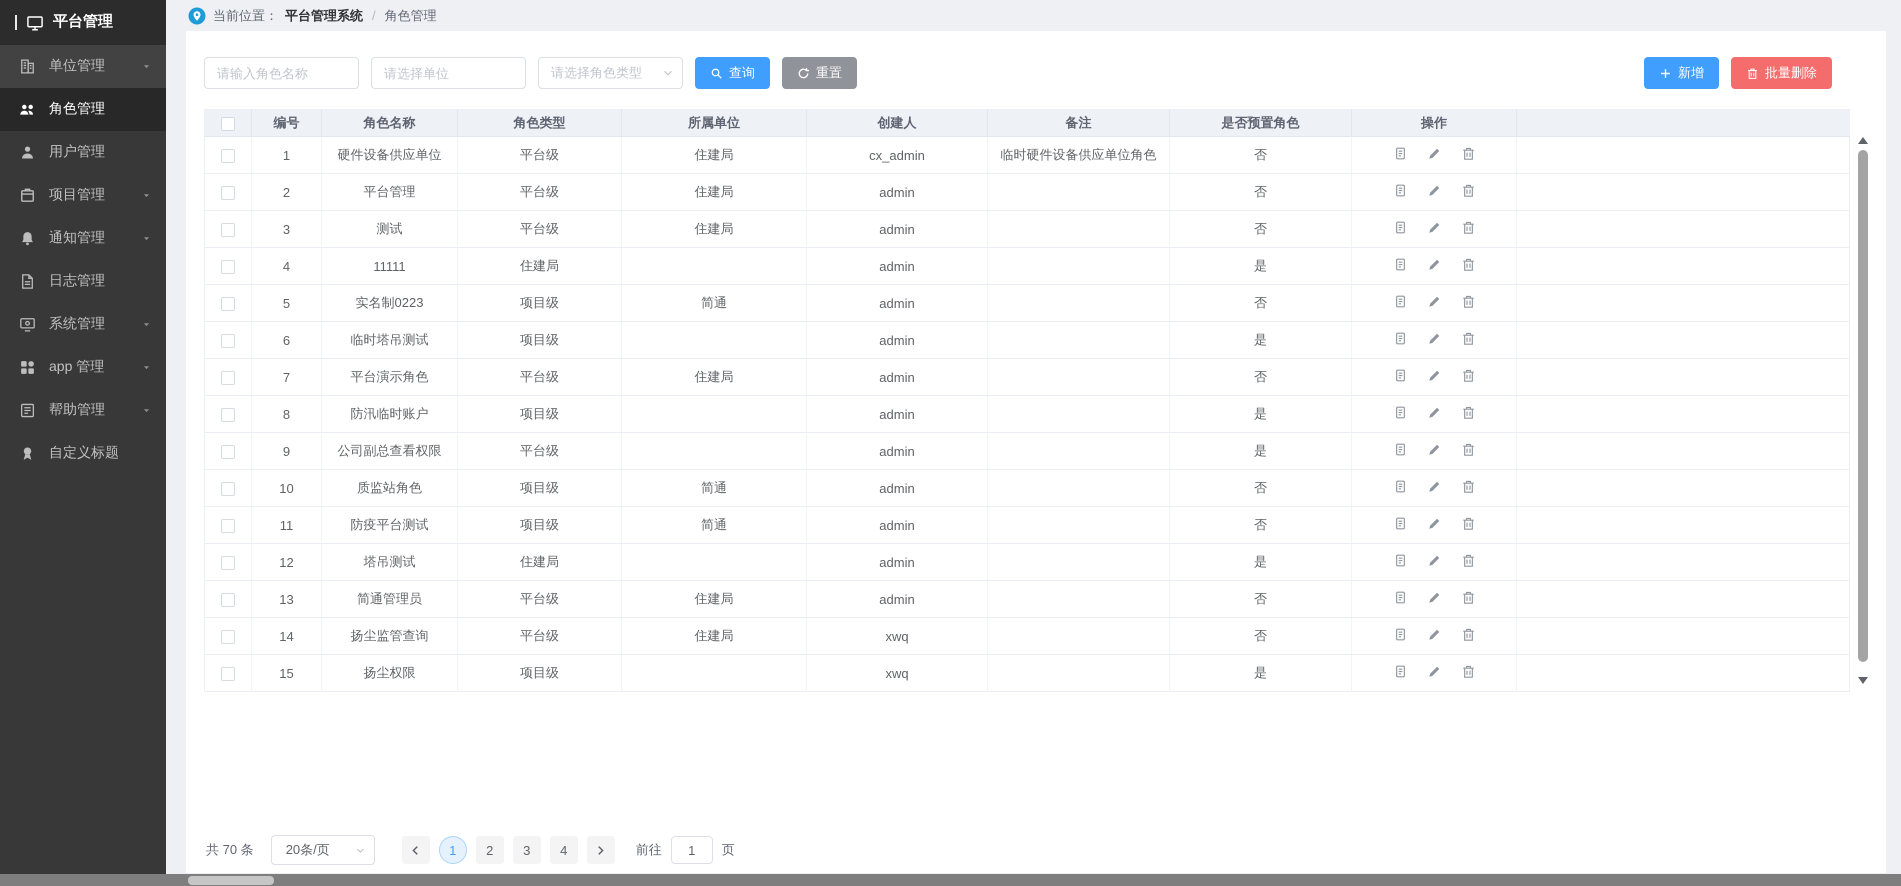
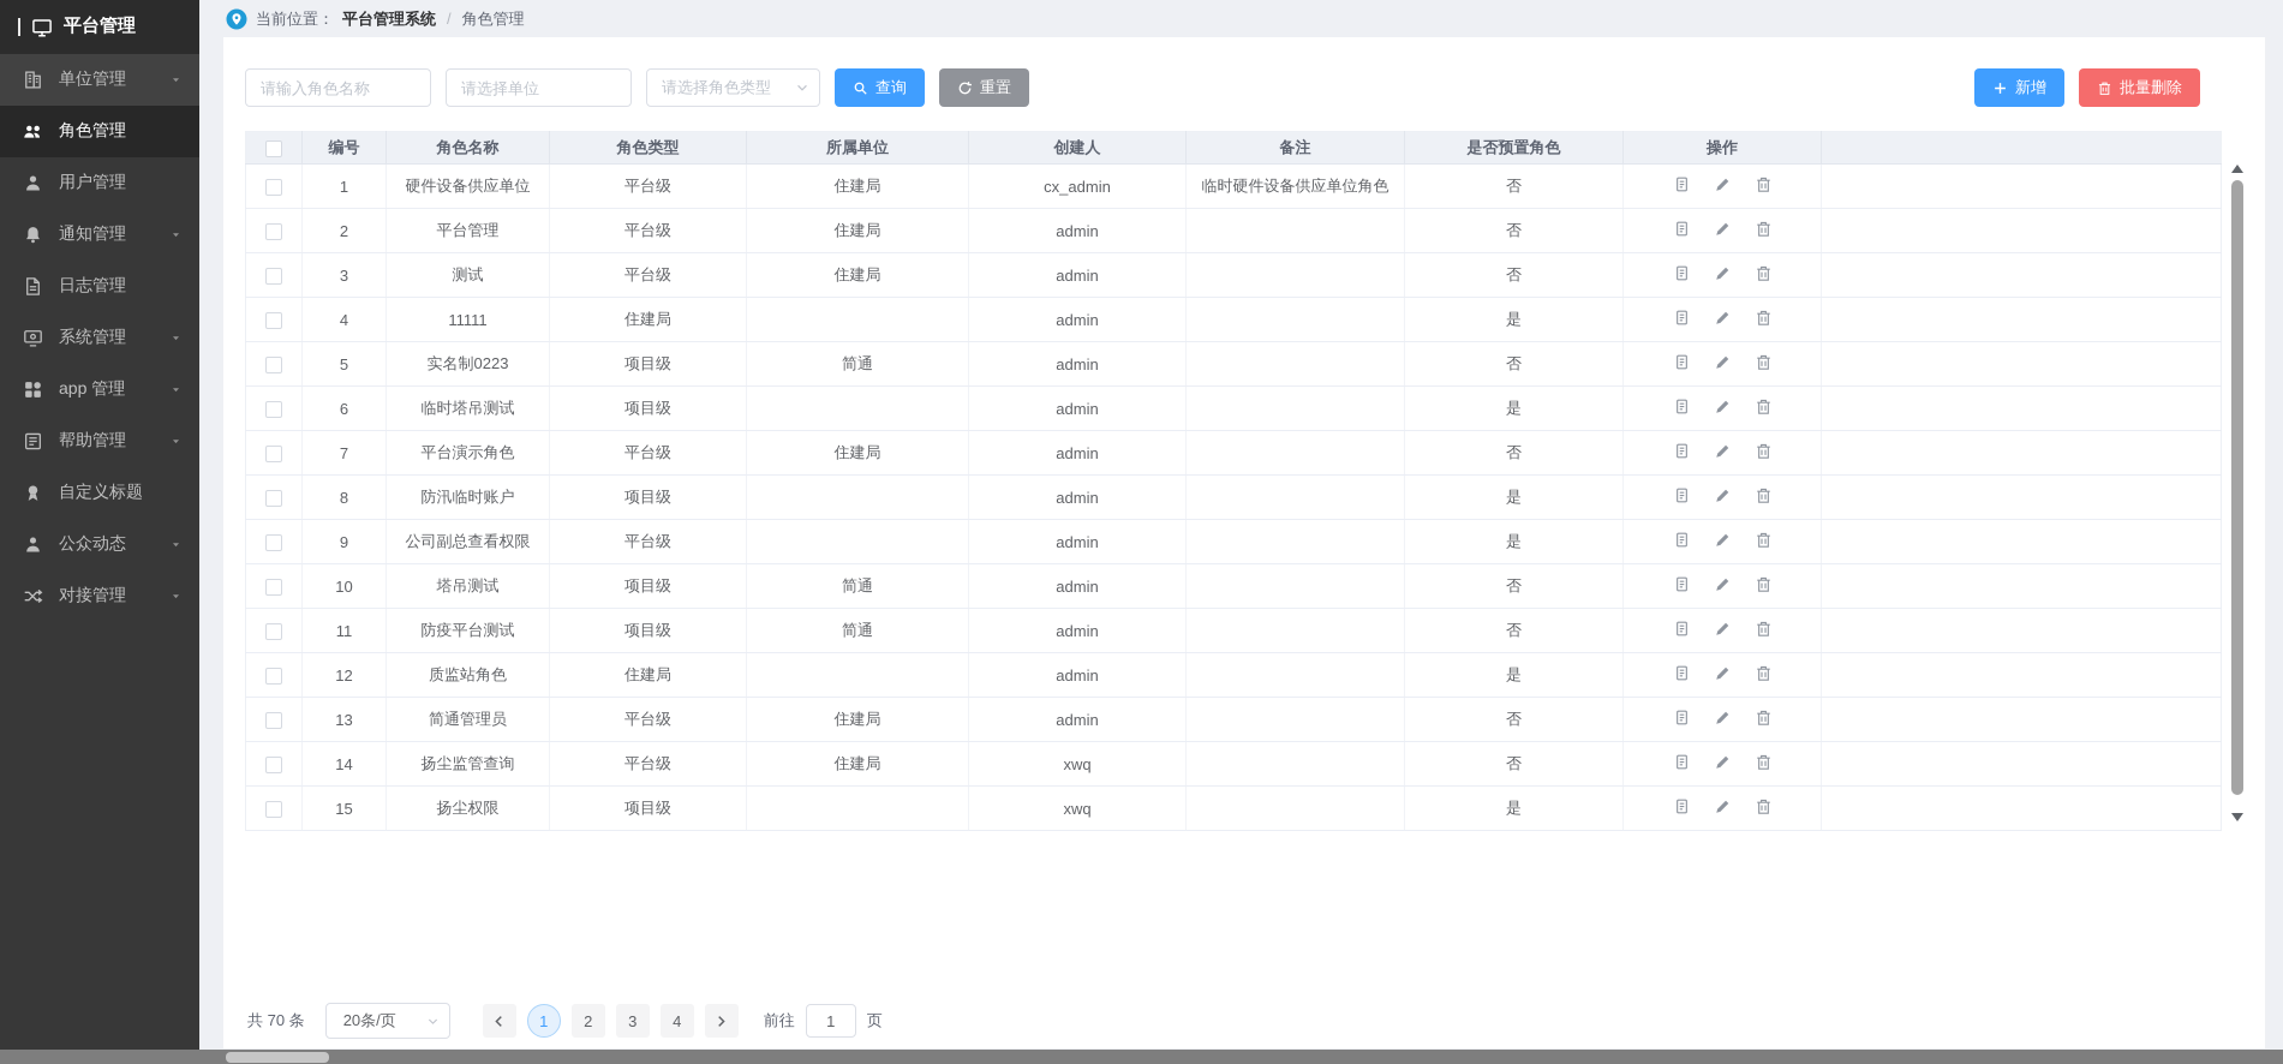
  平台管理
  单位管理
  角色管理
  用户管理
- 项目管理
  通知管理
  日志管理
  系统管理
  app 管理
  帮助管理
  自定义标题
+ 公众动态
+ 对接管理
  当前位置：
  平台管理系统
  /
  角色管理
  请输入角色名称
  请选择单位
  请选择角色类型
  查询
  重置
  新增
  批量删除
  	编号	角色名称	角色类型	所属单位	创建人	备注	是否预置角色	操作
  	1	硬件设备供应单位	平台级	住建局	cx_admin	临时硬件设备供应单位角色	否
  	2	平台管理	平台级	住建局	admin		否
  	3	测试	平台级	住建局	admin		否
  	4	11111	住建局		admin		是
  	5	实名制0223	项目级	简通	admin		否
  	6	临时塔吊测试	项目级		admin		是
  	7	平台演示角色	平台级	住建局	admin		否
  	8	防汛临时账户	项目级		admin		是
  	9	公司副总查看权限	平台级		admin		是
- 	10	质监站角色	项目级	简通	admin		否
+ 	10	塔吊测试	项目级	简通	admin		否
  	11	防疫平台测试	项目级	简通	admin		否
- 	12	塔吊测试	住建局		admin		是
+ 	12	质监站角色	住建局		admin		是
  	13	简通管理员	平台级	住建局	admin		否
  	14	扬尘监管查询	平台级	住建局	xwq		否
  	15	扬尘权限	项目级		xwq		是
  共 70 条
  20条/页
  1
  2
  3
  4
  前往
  1
  页
